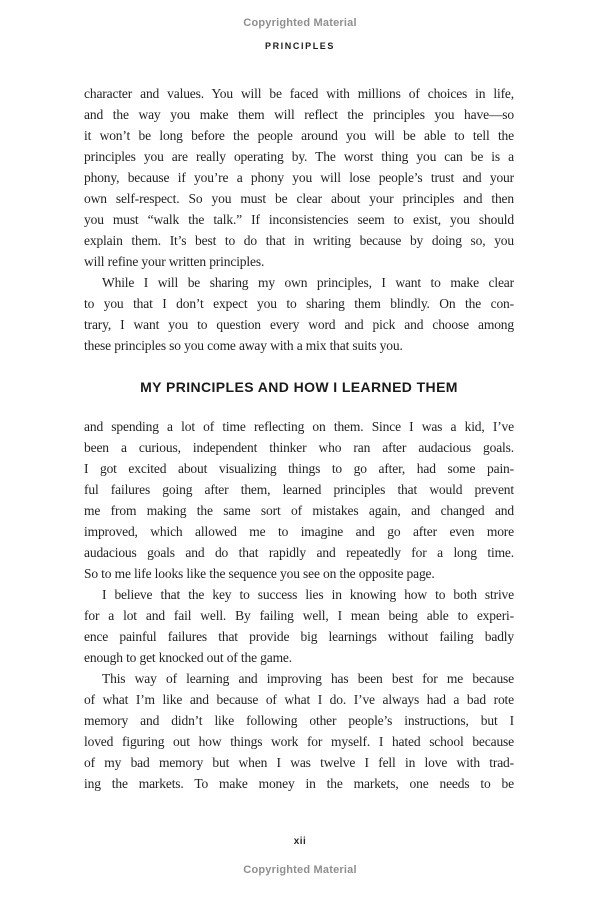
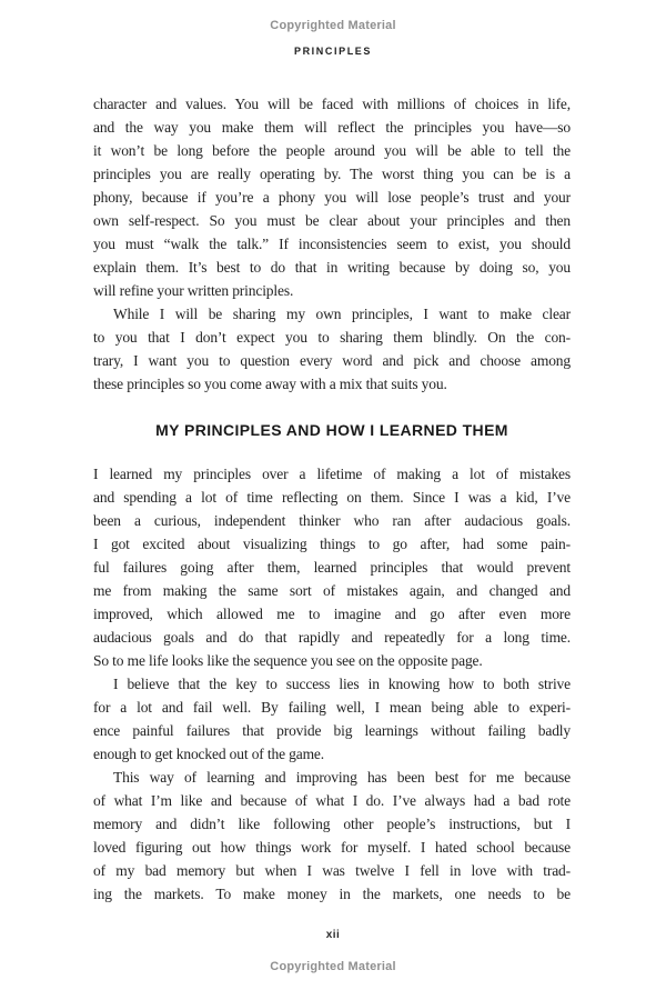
  Copyrighted Material
  PRINCIPLES
  character and values. You will be faced with millions of choices in life,
  and the way you make them will reflect the principles you have—so
  it won’t be long before the people around you will be able to tell the
  principles you are really operating by. The worst thing you can be is a
  phony, because if you’re a phony you will lose people’s trust and your
  own self-respect. So you must be clear about your principles and then
  you must “walk the talk.” If inconsistencies seem to exist, you should
  explain them. It’s best to do that in writing because by doing so, you
  will refine your written principles.
  While I will be sharing my own principles, I want to make clear
  to you that I don’t expect you to sharing them blindly. On the con-
  trary, I want you to question every word and pick and choose among
  these principles so you come away with a mix that suits you.
  MY PRINCIPLES AND HOW I LEARNED THEM
+ I learned my principles over a lifetime of making a lot of mistakes
  and spending a lot of time reflecting on them. Since I was a kid, I’ve
  been a curious, independent thinker who ran after audacious goals.
  I got excited about visualizing things to go after, had some pain-
  ful failures going after them, learned principles that would prevent
  me from making the same sort of mistakes again, and changed and
  improved, which allowed me to imagine and go after even more
  audacious goals and do that rapidly and repeatedly for a long time.
  So to me life looks like the sequence you see on the opposite page.
  I believe that the key to success lies in knowing how to both strive
  for a lot and fail well. By failing well, I mean being able to experi-
  ence painful failures that provide big learnings without failing badly
  enough to get knocked out of the game.
  This way of learning and improving has been best for me because
  of what I’m like and because of what I do. I’ve always had a bad rote
  memory and didn’t like following other people’s instructions, but I
  loved figuring out how things work for myself. I hated school because
  of my bad memory but when I was twelve I fell in love with trad-
  ing the markets. To make money in the markets, one needs to be
  xii
  Copyrighted Material
